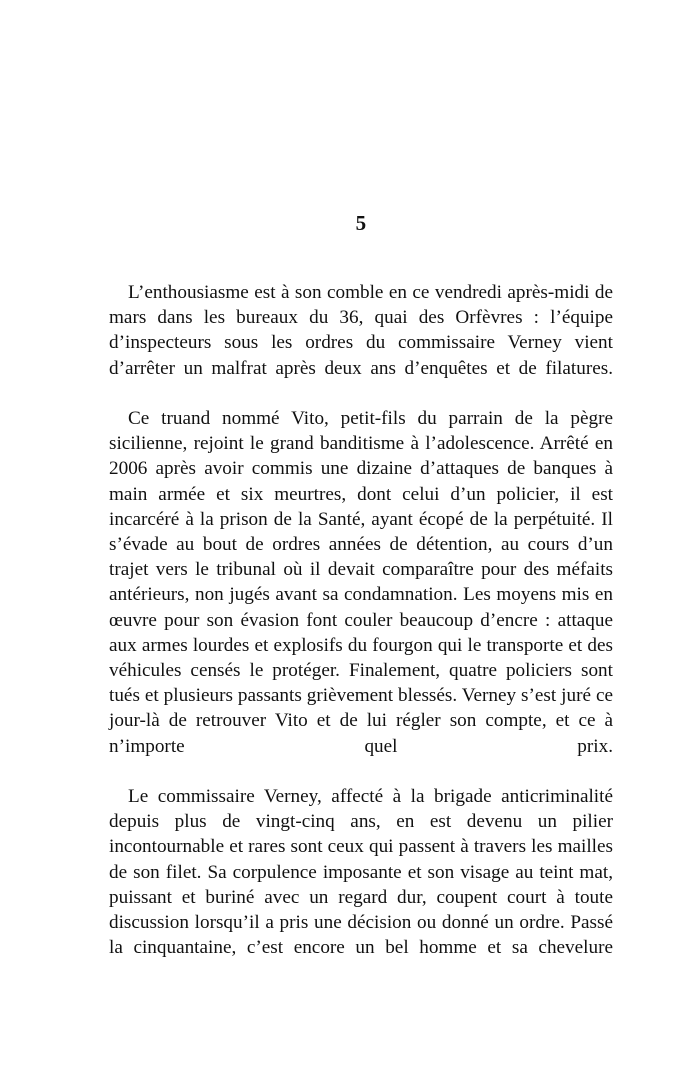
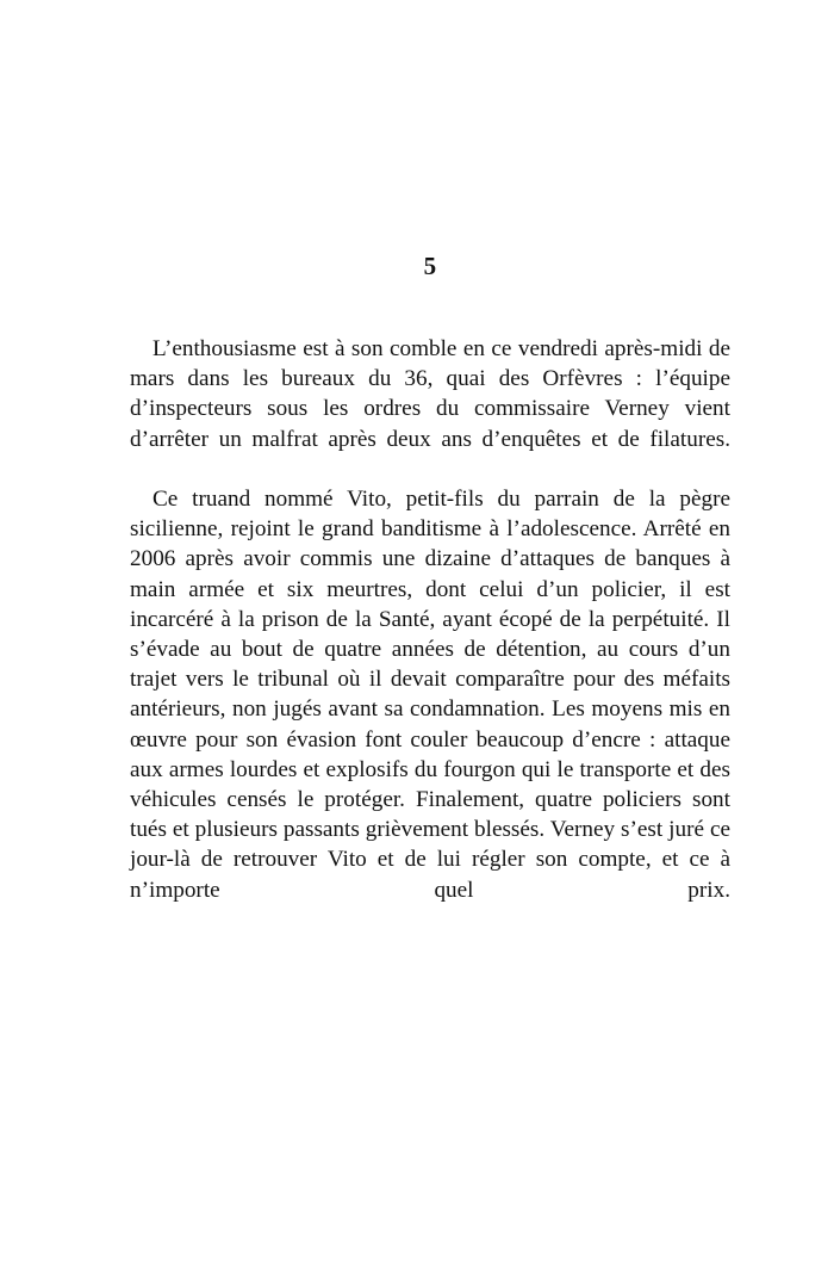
  5
  L’enthousiasme est à son comble en ce vendredi après-midi de mars dans les bureaux du 36, quai des Orfèvres : l’équipe d’inspecteurs sous les ordres du commissaire Verney vient d’arrêter un malfrat après deux ans d’enquêtes et de filatures.
- Ce truand nommé Vito, petit-fils du parrain de la pègre sicilienne, rejoint le grand banditisme à l’adolescence. Arrêté en 2006 après avoir commis une dizaine d’attaques de banques à main armée et six meurtres, dont celui d’un policier, il est incarcéré à la prison de la Santé, ayant écopé de la perpétuité. Il s’évade au bout de ordres années de détention, au cours d’un trajet vers le tribunal où il devait comparaître pour des méfaits antérieurs, non jugés avant sa condamnation. Les moyens mis en œuvre pour son évasion font couler beaucoup d’encre : attaque aux armes lourdes et explosifs du fourgon qui le transporte et des véhicules censés le protéger. Finalement, quatre policiers sont tués et plusieurs passants grièvement blessés. Verney s’est juré ce jour-là de retrouver Vito et de lui régler son compte, et ce à n’importe quel prix.
+ Ce truand nommé Vito, petit-fils du parrain de la pègre sicilienne, rejoint le grand banditisme à l’adolescence. Arrêté en 2006 après avoir commis une dizaine d’attaques de banques à main armée et six meurtres, dont celui d’un policier, il est incarcéré à la prison de la Santé, ayant écopé de la perpétuité. Il s’évade au bout de quatre années de détention, au cours d’un trajet vers le tribunal où il devait comparaître pour des méfaits antérieurs, non jugés avant sa condamnation. Les moyens mis en œuvre pour son évasion font couler beaucoup d’encre : attaque aux armes lourdes et explosifs du fourgon qui le transporte et des véhicules censés le protéger. Finalement, quatre policiers sont tués et plusieurs passants grièvement blessés. Verney s’est juré ce jour-là de retrouver Vito et de lui régler son compte, et ce à n’importe quel prix.
- Le commissaire Verney, affecté à la brigade anticriminalité depuis plus de vingt-cinq ans, en est devenu un pilier incontournable et rares sont ceux qui passent à travers les mailles de son filet. Sa corpulence imposante et son visage au teint mat, puissant et buriné avec un regard dur, coupent court à toute discussion lorsqu’il a pris une décision ou donné un ordre. Passé la cinquantaine, c’est encore un bel homme et sa chevelure
